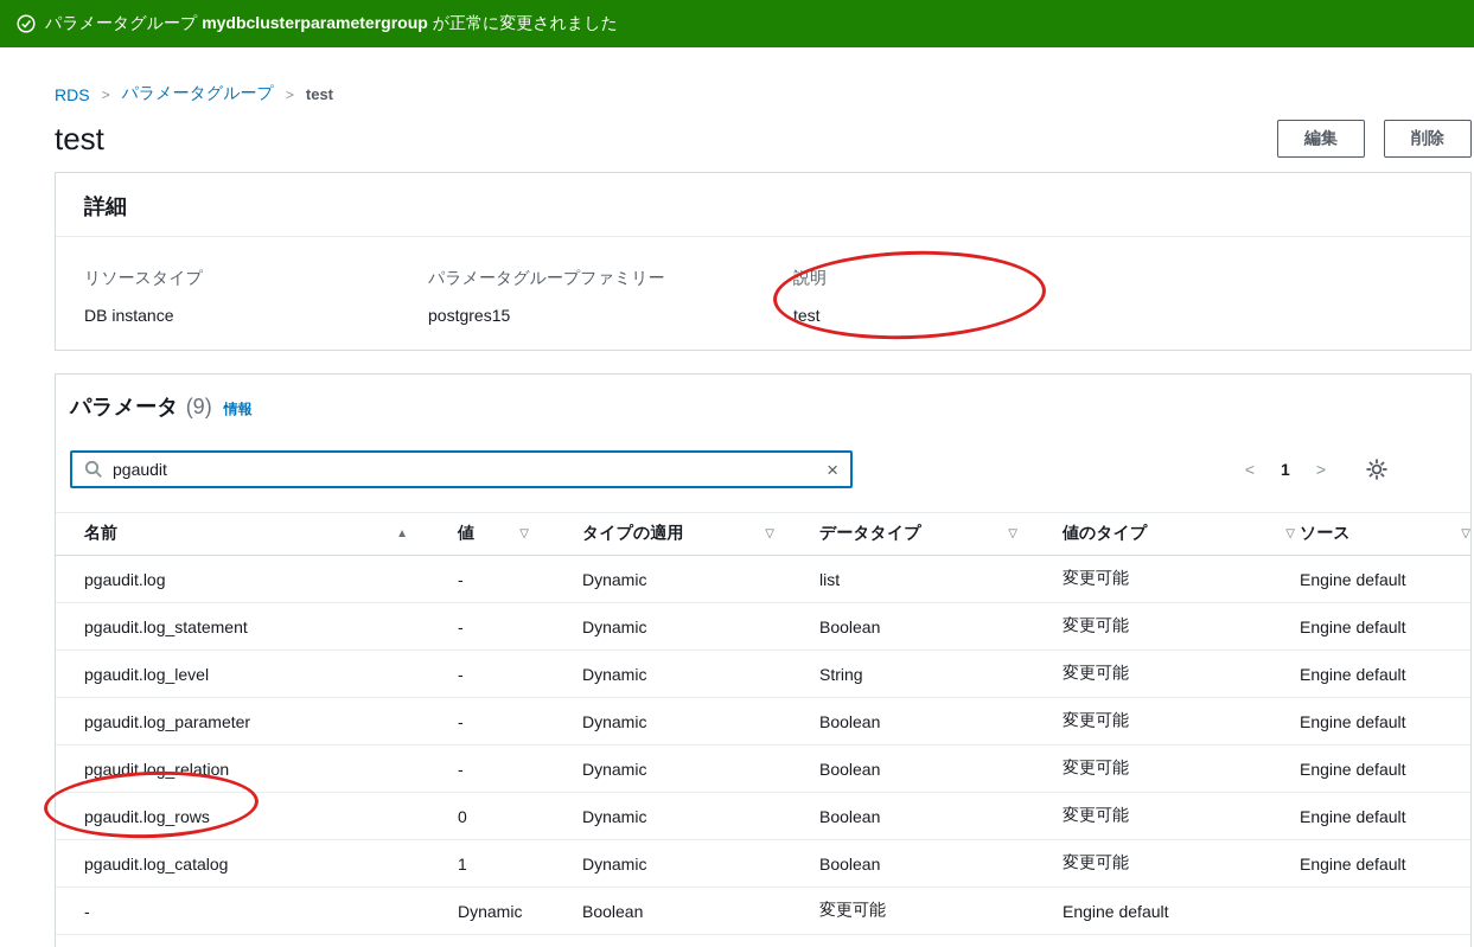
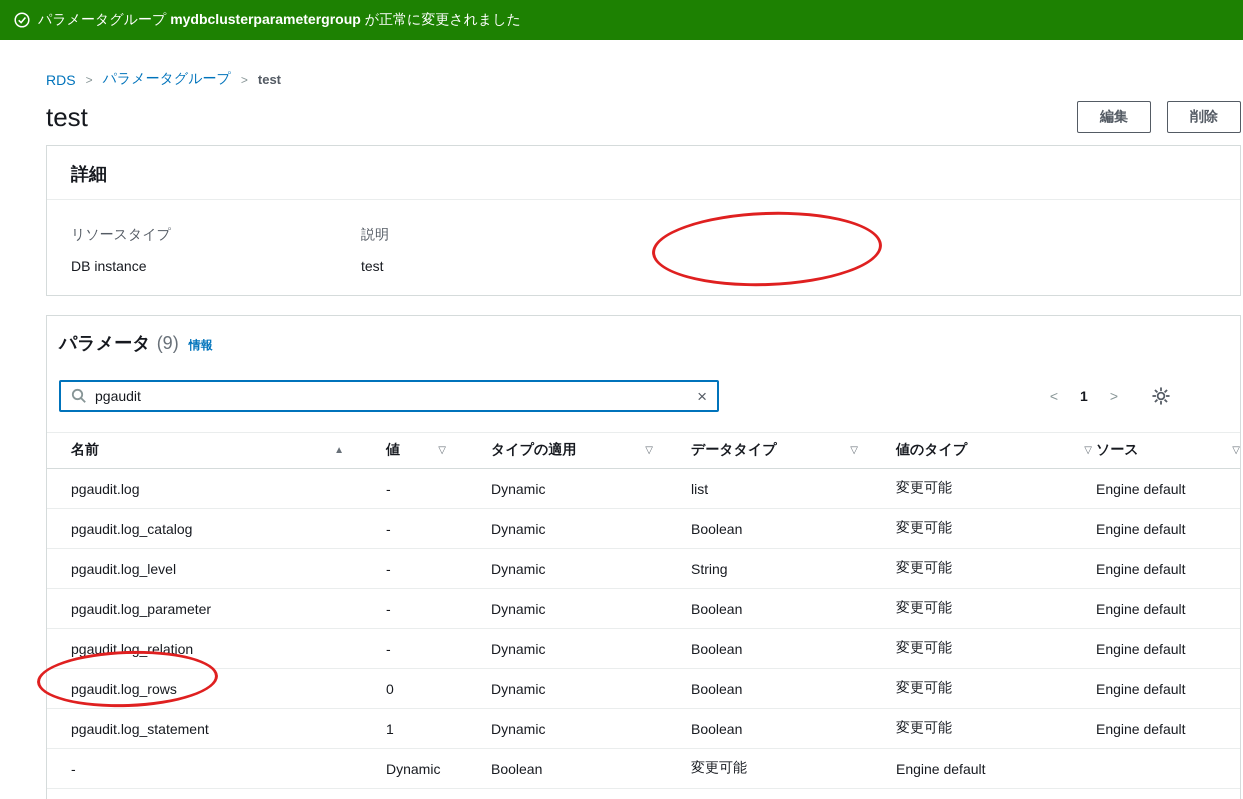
  パラメータグループ mydbclusterparametergroup が正常に変更されました
  RDS
  >
  パラメータグループ
  >
  test
  test
  編集
  削除
  詳細
  リソースタイプ
  DB instance
- パラメータグループファミリー
- postgres15
  説明
  test
  パラメータ
  (9)
  情報
  pgaudit
  ×
  <
  1
  >
  名前
  ▲
  値
  ▽
  タイプの適用
  ▽
  データタイプ
  ▽
  値のタイプ
  ▽
  ソース
  ▽
  pgaudit.log
  -
  Dynamic
  list
  変更可能
  Engine default
- pgaudit.log_statement
+ pgaudit.log_catalog
  -
  Dynamic
  Boolean
  変更可能
  Engine default
  pgaudit.log_level
  -
  Dynamic
  String
  変更可能
  Engine default
  pgaudit.log_parameter
  -
  Dynamic
  Boolean
  変更可能
  Engine default
  pgaudit.log_relation
  -
  Dynamic
  Boolean
  変更可能
  Engine default
  pgaudit.log_rows
  0
  Dynamic
  Boolean
  変更可能
  Engine default
- pgaudit.log_catalog
+ pgaudit.log_statement
  1
  Dynamic
  Boolean
  変更可能
  Engine default
  -
  Dynamic
  Boolean
  変更可能
  Engine default
